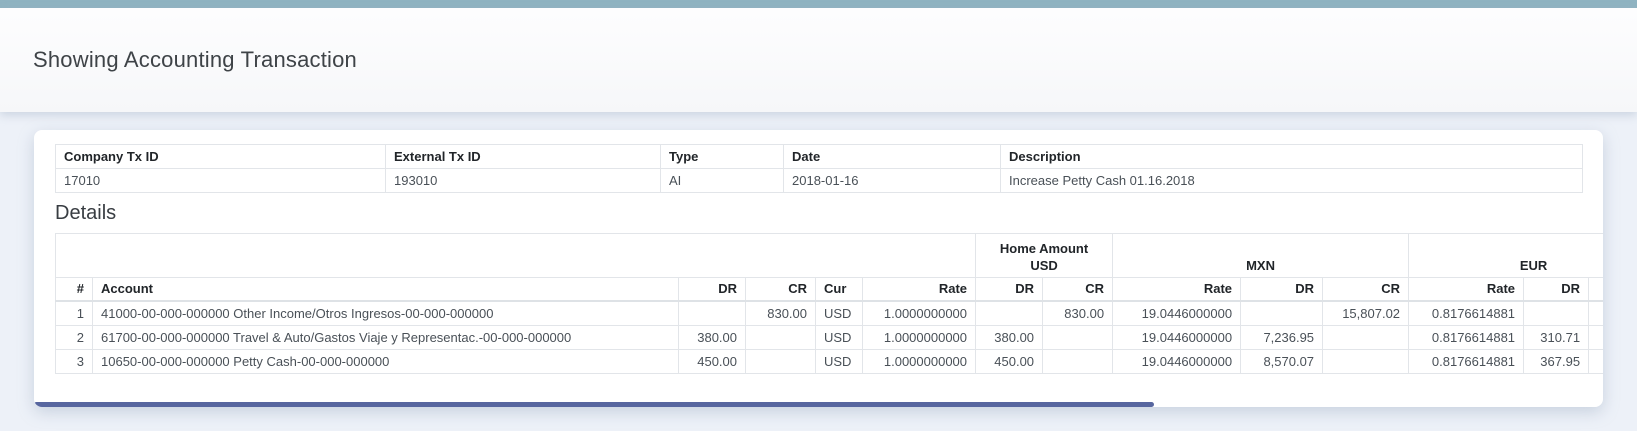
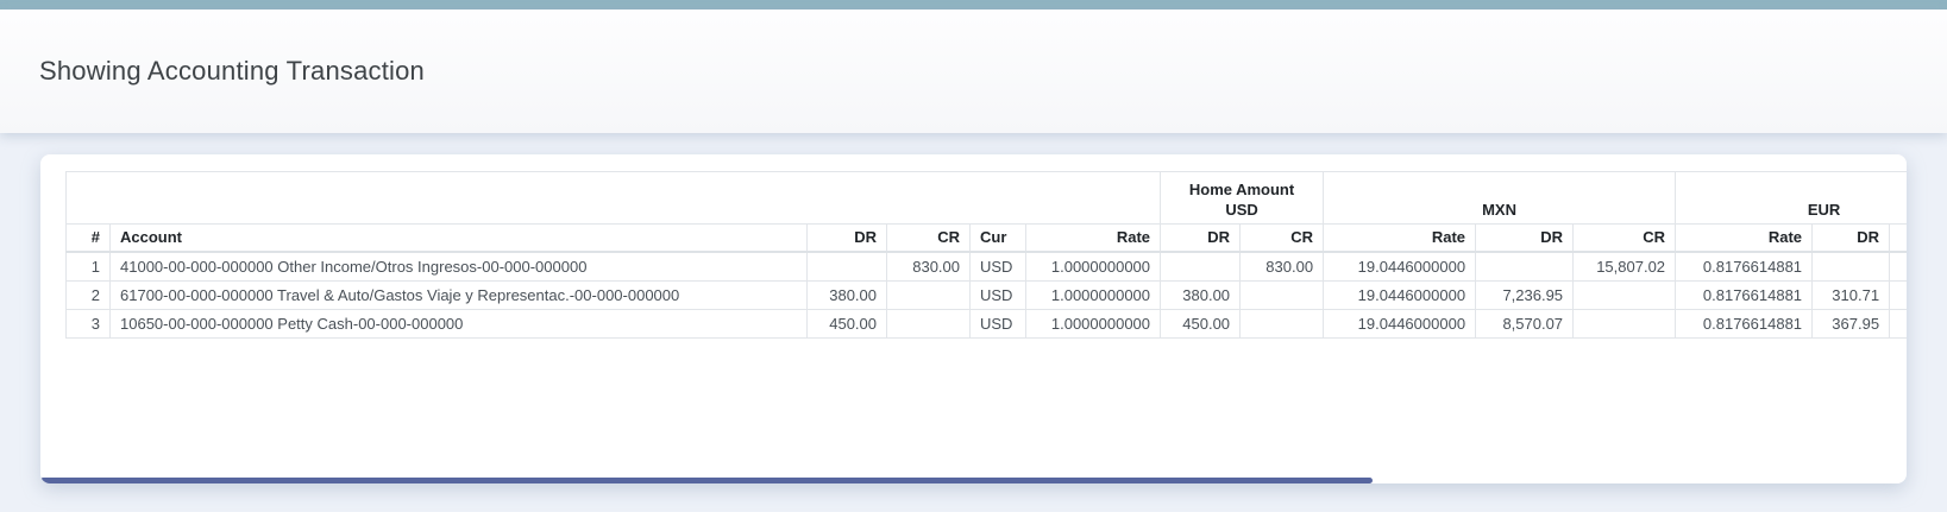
  Showing Accounting Transaction
- Company Tx ID	External Tx ID	Type	Date	Description
- 17010	193010	AI	2018-01-16	Increase Petty Cash 01.16.2018
- Details
  	Home Amount USD	MXN	EUR
  #	Account	DR	CR	Cur	Rate	DR	CR	Rate	DR	CR	Rate	DR
  1	41000-00-000-000000 Other Income/Otros Ingresos-00-000-000000		830.00	USD	1.0000000000		830.00	19.0446000000		15,807.02	0.8176614881
  2	61700-00-000-000000 Travel & Auto/Gastos Viaje y Representac.-00-000-000000	380.00		USD	1.0000000000	380.00		19.0446000000	7,236.95		0.8176614881	310.71
  3	10650-00-000-000000 Petty Cash-00-000-000000	450.00		USD	1.0000000000	450.00		19.0446000000	8,570.07		0.8176614881	367.95
